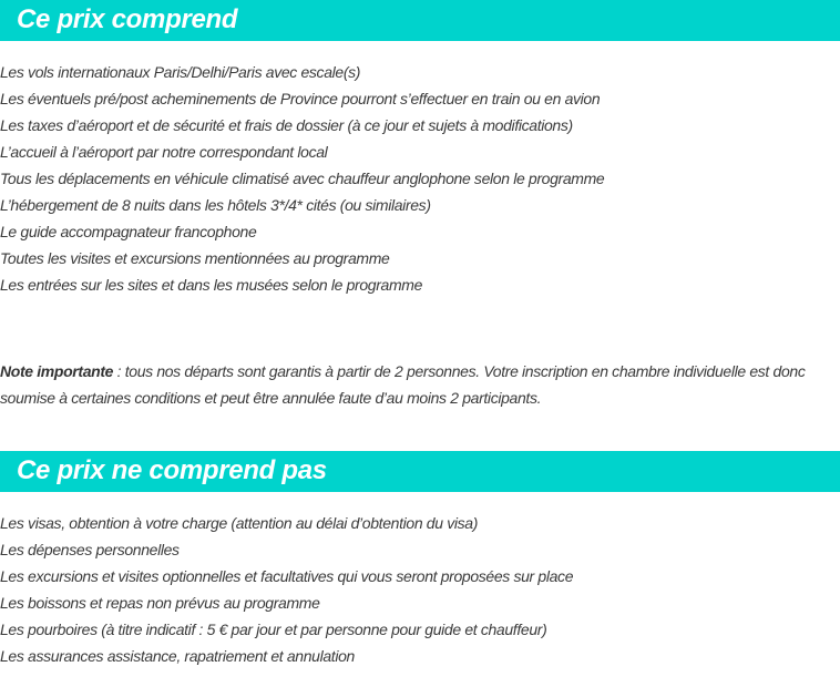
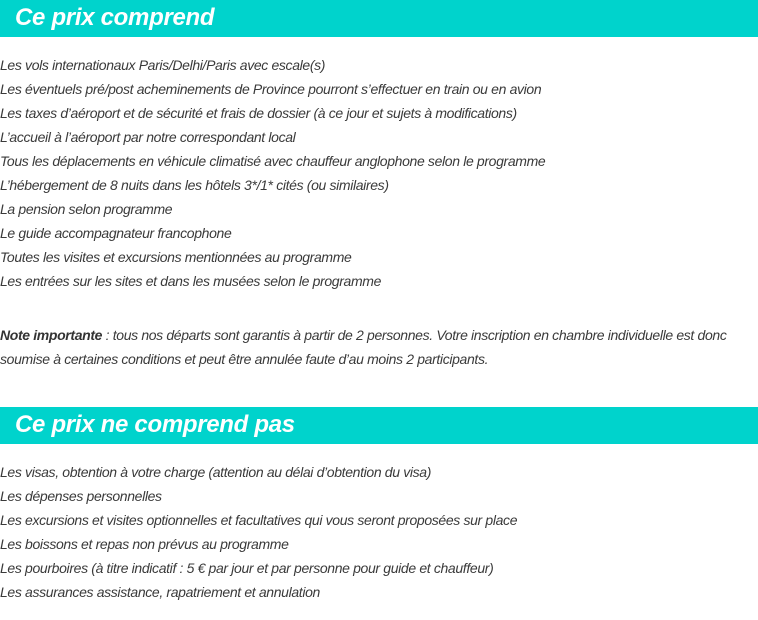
  Ce prix comprend
  Les vols internationaux Paris/Delhi/Paris avec escale(s)
  Les éventuels pré/post acheminements de Province pourront s’effectuer en train ou en avion
  Les taxes d’aéroport et de sécurité et frais de dossier (à ce jour et sujets à modifications)
  L’accueil à l’aéroport par notre correspondant local
  Tous les déplacements en véhicule climatisé avec chauffeur anglophone selon le programme
- L’hébergement de 8 nuits dans les hôtels 3*/4* cités (ou similaires)
+ L’hébergement de 8 nuits dans les hôtels 3*/1* cités (ou similaires)
+ La pension selon programme
  Le guide accompagnateur francophone
  Toutes les visites et excursions mentionnées au programme
  Les entrées sur les sites et dans les musées selon le programme
  Note importante : tous nos départs sont garantis à partir de 2 personnes. Votre inscription en chambre individuelle est donc soumise à certaines conditions et peut être annulée faute d’au moins 2 participants.
  Ce prix ne comprend pas
  Les visas, obtention à votre charge (attention au délai d’obtention du visa)
  Les dépenses personnelles
  Les excursions et visites optionnelles et facultatives qui vous seront proposées sur place
  Les boissons et repas non prévus au programme
  Les pourboires (à titre indicatif : 5 € par jour et par personne pour guide et chauffeur)
  Les assurances assistance, rapatriement et annulation
